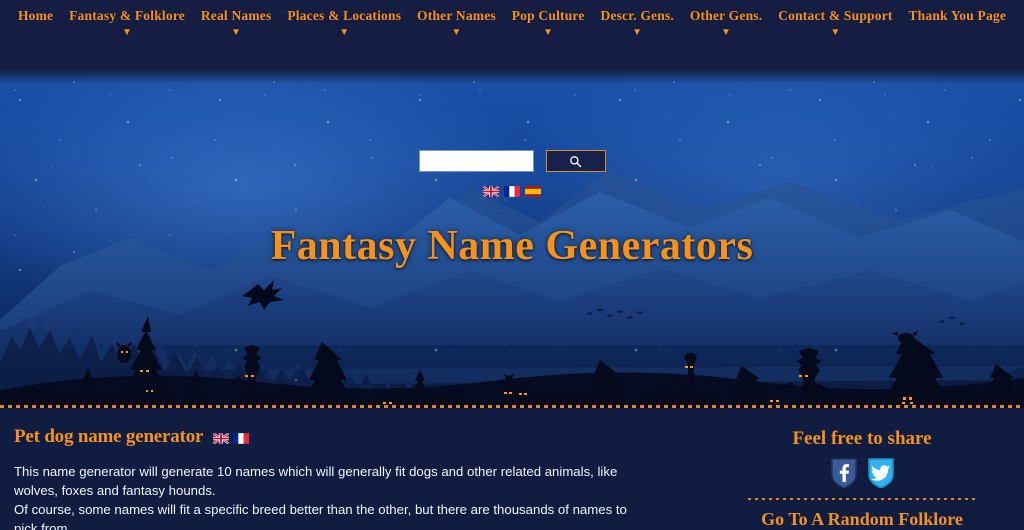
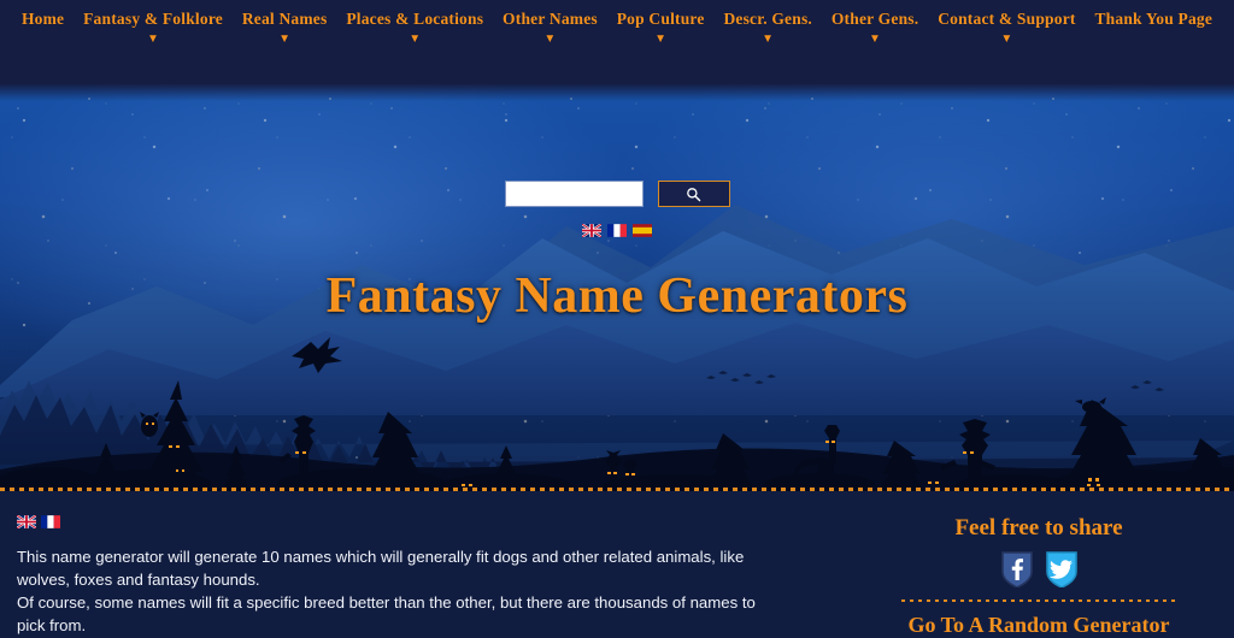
  Home
  Fantasy & Folklore
  ▼
  Real Names
  ▼
  Places & Locations
  ▼
  Other Names
  ▼
  Pop Culture
  ▼
  Descr. Gens.
  ▼
  Other Gens.
  ▼
  Contact & Support
  ▼
  Thank You Page
  Fantasy Name Generators
- Pet dog name generator
  This name generator will generate 10 names which will generally fit dogs and other related animals, like wolves, foxes and fantasy hounds.
  Of course, some names will fit a specific breed better than the other, but there are thousands of names to pick from.
  Feel free to share
- Go To A Random Folklore
+ Go To A Random Generator
